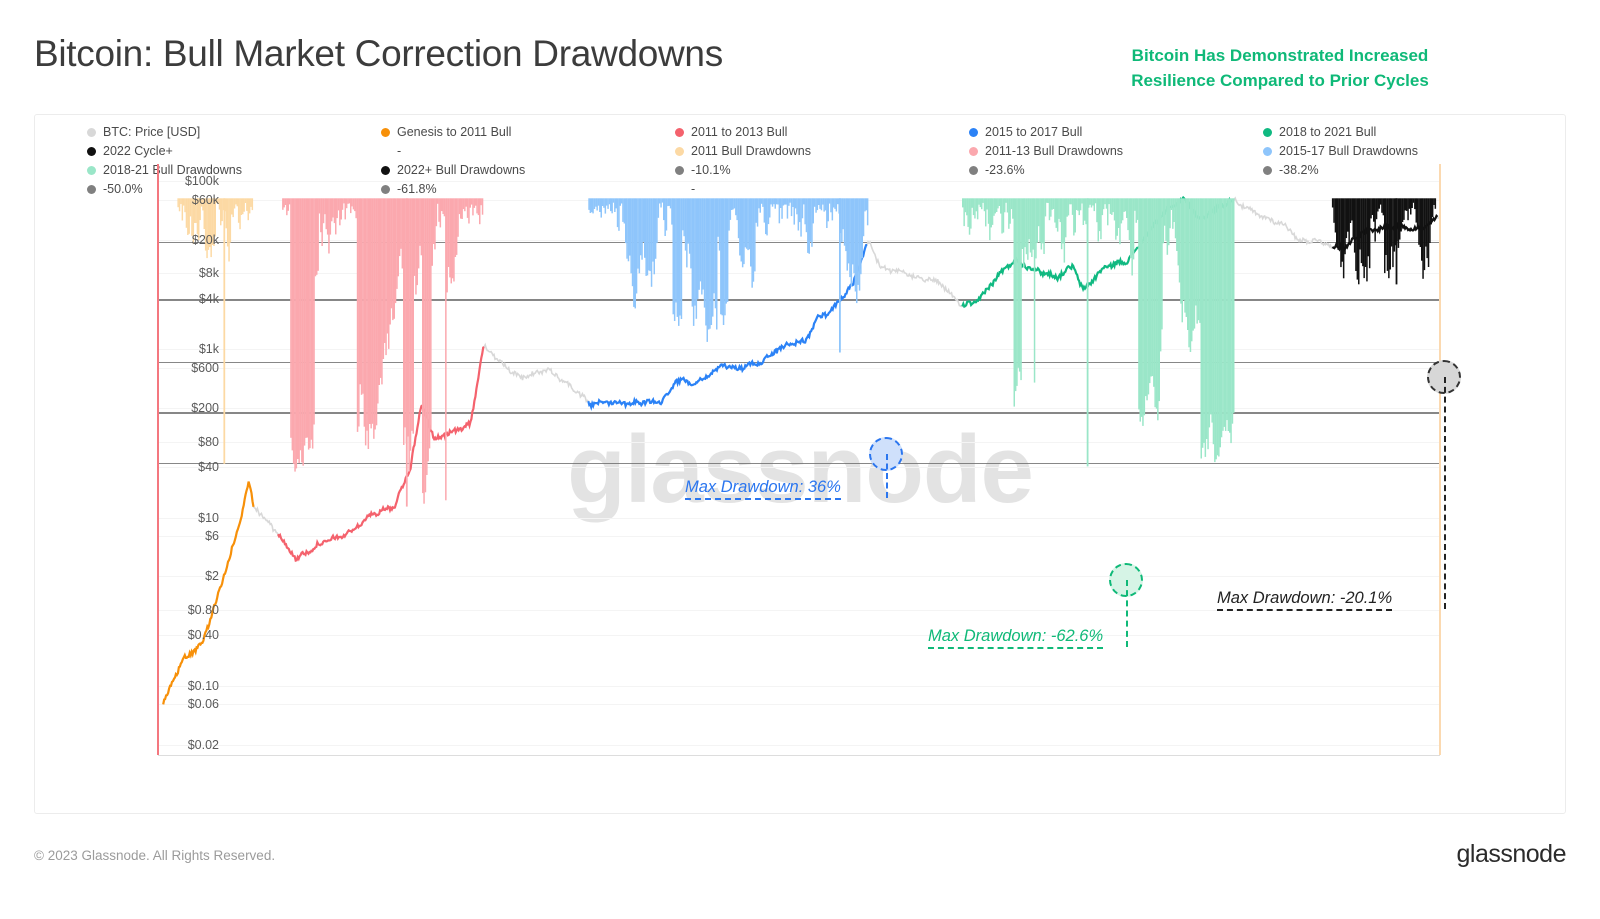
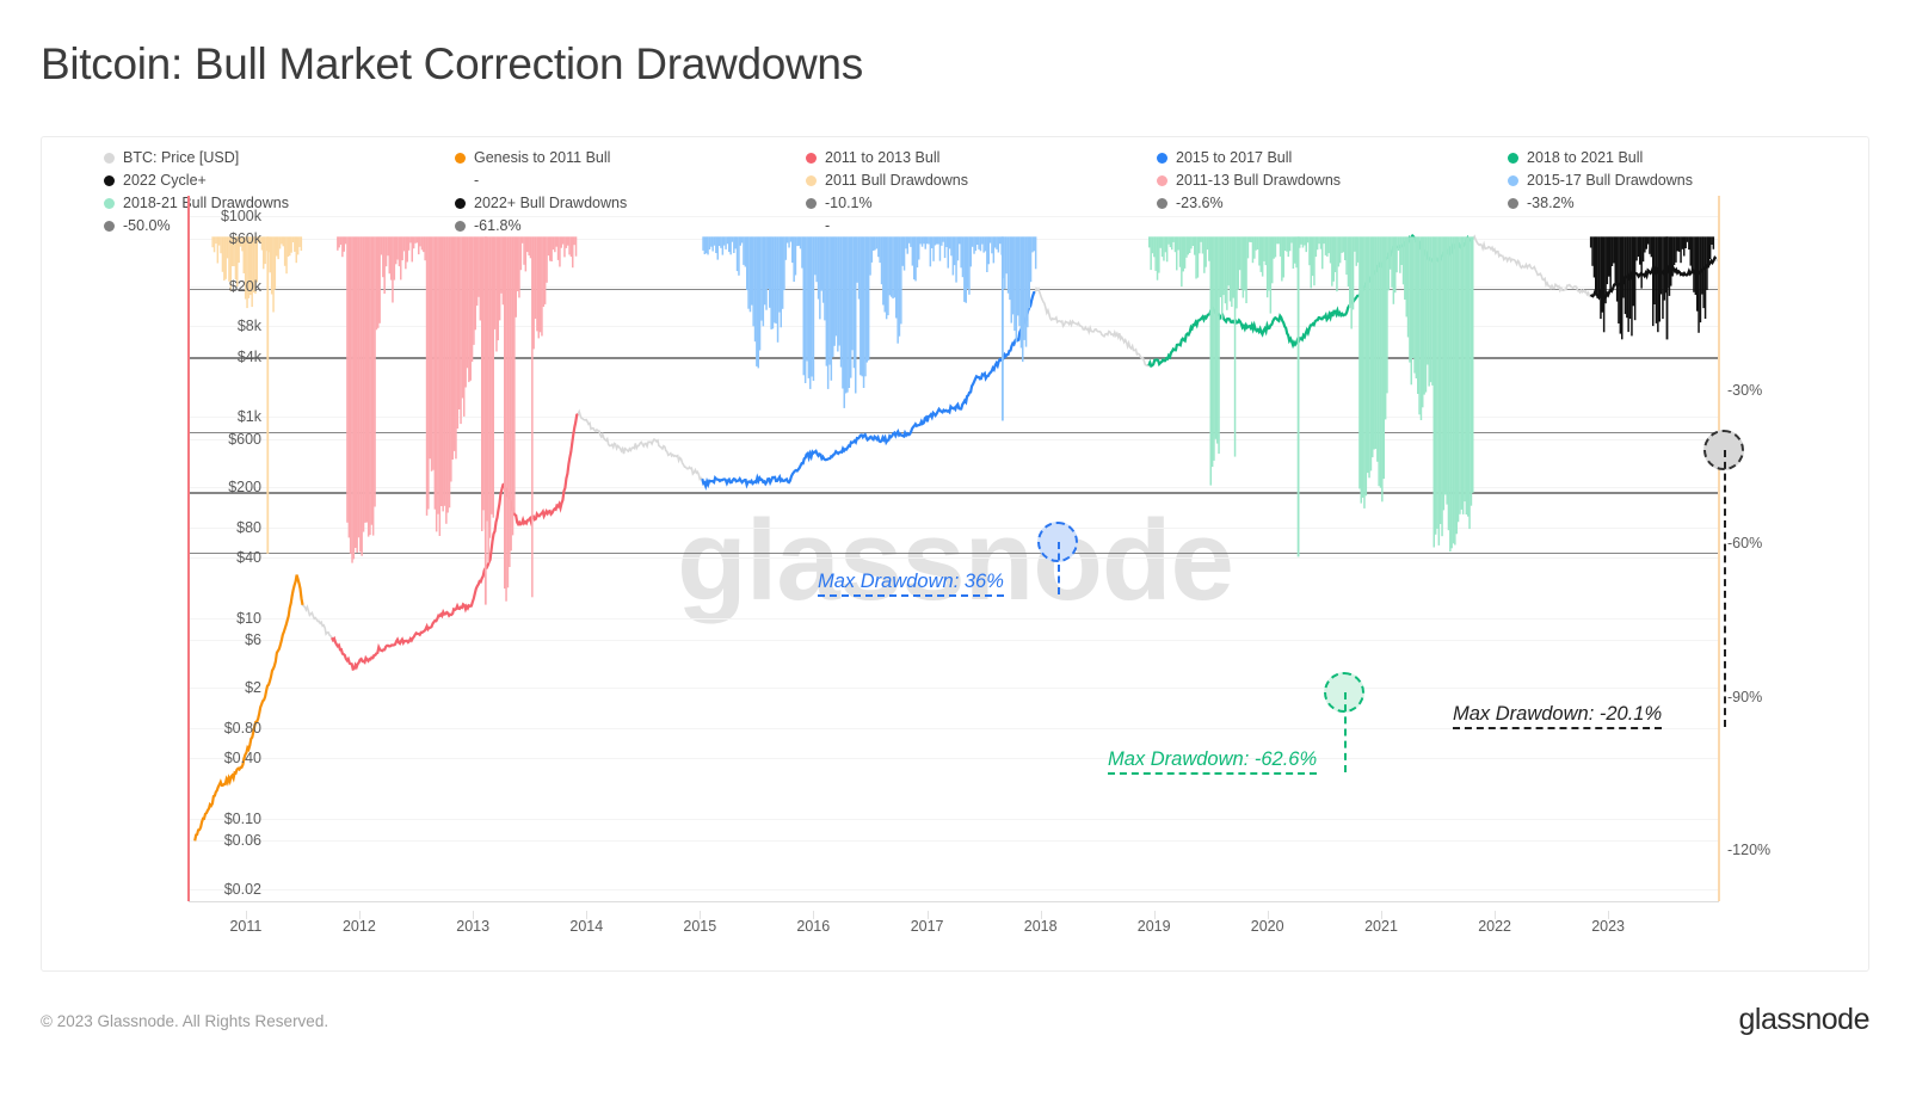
  Bitcoin: Bull Market Correction Drawdowns
- Bitcoin Has Demonstrated Increased
- Resilience Compared to Prior Cycles
  BTC: Price [USD]
  Genesis to 2011 Bull
  2011 to 2013 Bull
  2015 to 2017 Bull
  2018 to 2021 Bull
  2022 Cycle+
  -
  2011 Bull Drawdowns
  2011-13 Bull Drawdowns
  2015-17 Bull Drawdowns
  2018-21ull Drawdowns
  2022+ Bull Drawdowns
  -10.1%
  -23.6%
  -38.2%
  -50.0%
  -61.8%
  -
  glassnode
  $100k
  $60k
  $20k
  $8k
  $4k
  $1k
  $600
  $200
  $80
  $40
  $10
  $6
  $2
  $0.80
  $0.40
  $0.10
  $0.06
  $0.02
+ -30%
+ -60%
+ -90%
+ -120%
+ 2011
+ 2012
+ 2013
+ 2014
+ 2015
+ 2016
+ 2017
+ 2018
+ 2019
+ 2020
+ 2021
+ 2022
+ 2023
  Max Drawdown: 36%
  Max Drawdown: -62.6%
  Max Drawdown: -20.1%
  © 2023 Glassnode. All Rights Reserved.
  glassnode
